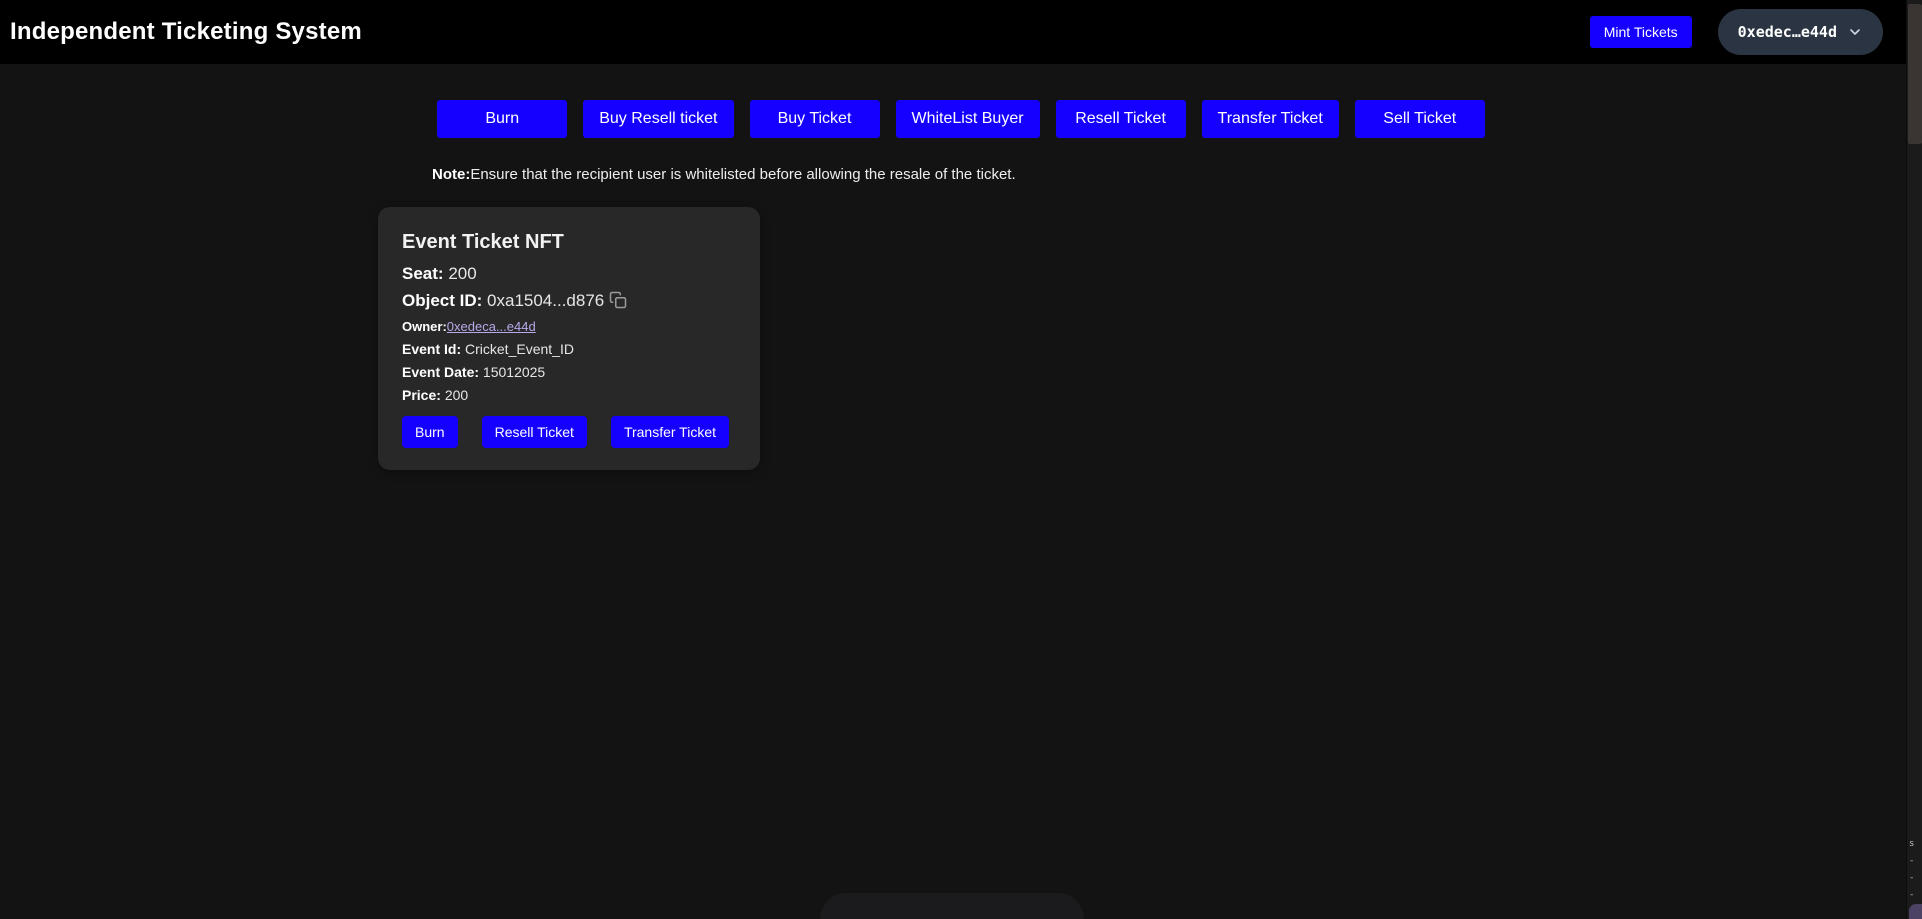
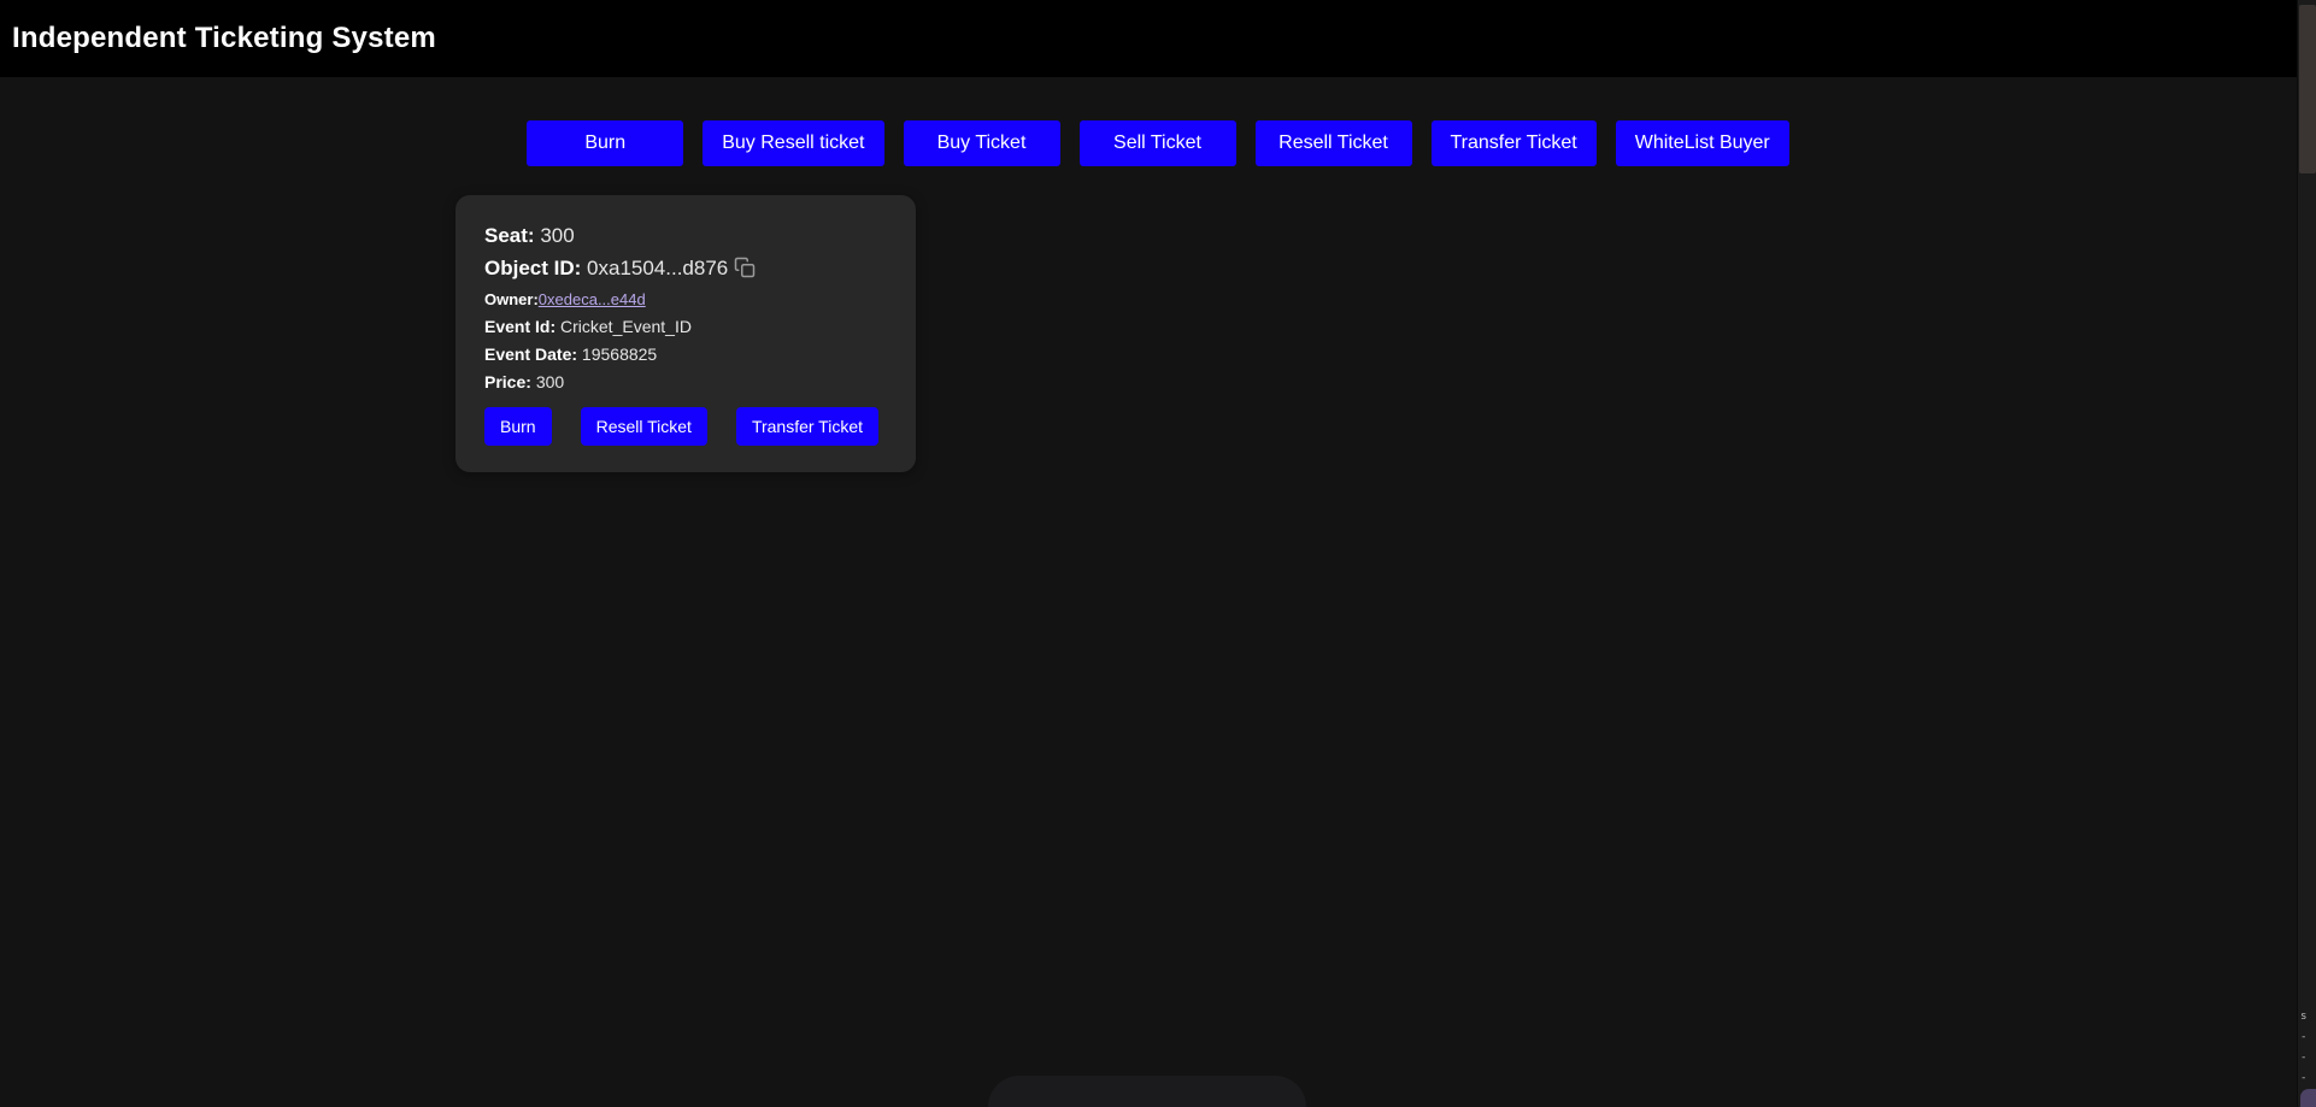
  Independent Ticketing System
- Mint Tickets
- 0xedec…e44d
  Burn
  Buy Resell ticket
  Buy Ticket
- WhiteList Buyer
+ Sell Ticket
  Resell Ticket
  Transfer Ticket
- Sell Ticket
+ WhiteList Buyer
- Note:Ensure that the recipient user is whitelisted before allowing the resale of the ticket.
- Event Ticket NFT
- Seat: 200
+ Seat: 300
  Object ID: 0xa1504...d876
  Owner:0xedeca...e44d
  Event Id: Cricket_Event_ID
- Event Date: 15012025
+ Event Date: 19568825
- Price: 200
+ Price: 300
  Burn
  Resell Ticket
  Transfer Ticket
  s
  -
  -
  -
